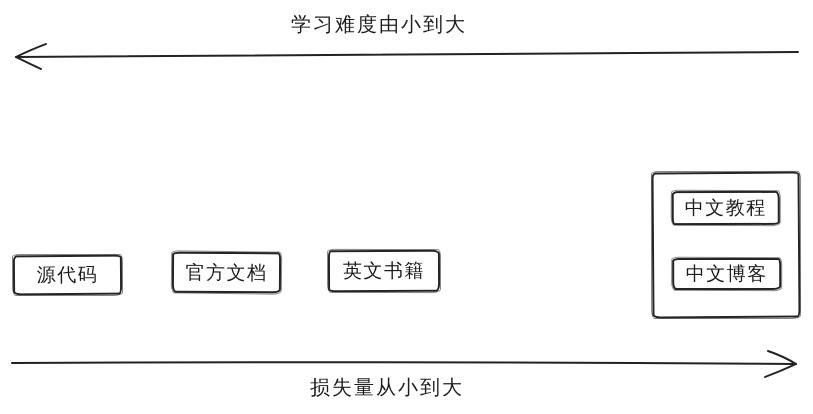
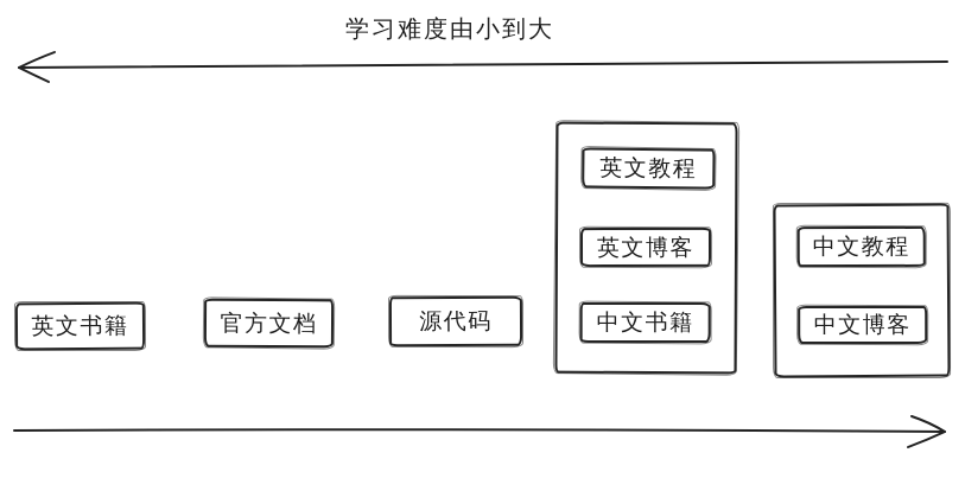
  学习难度由小到大
- 源代码
+ 英文书籍
  官方文档
- 英文书籍
+ 源代码
+ 英文教程
+ 英文博客
+ 中文书籍
  中文教程
  中文博客
- 损失量从小到大
